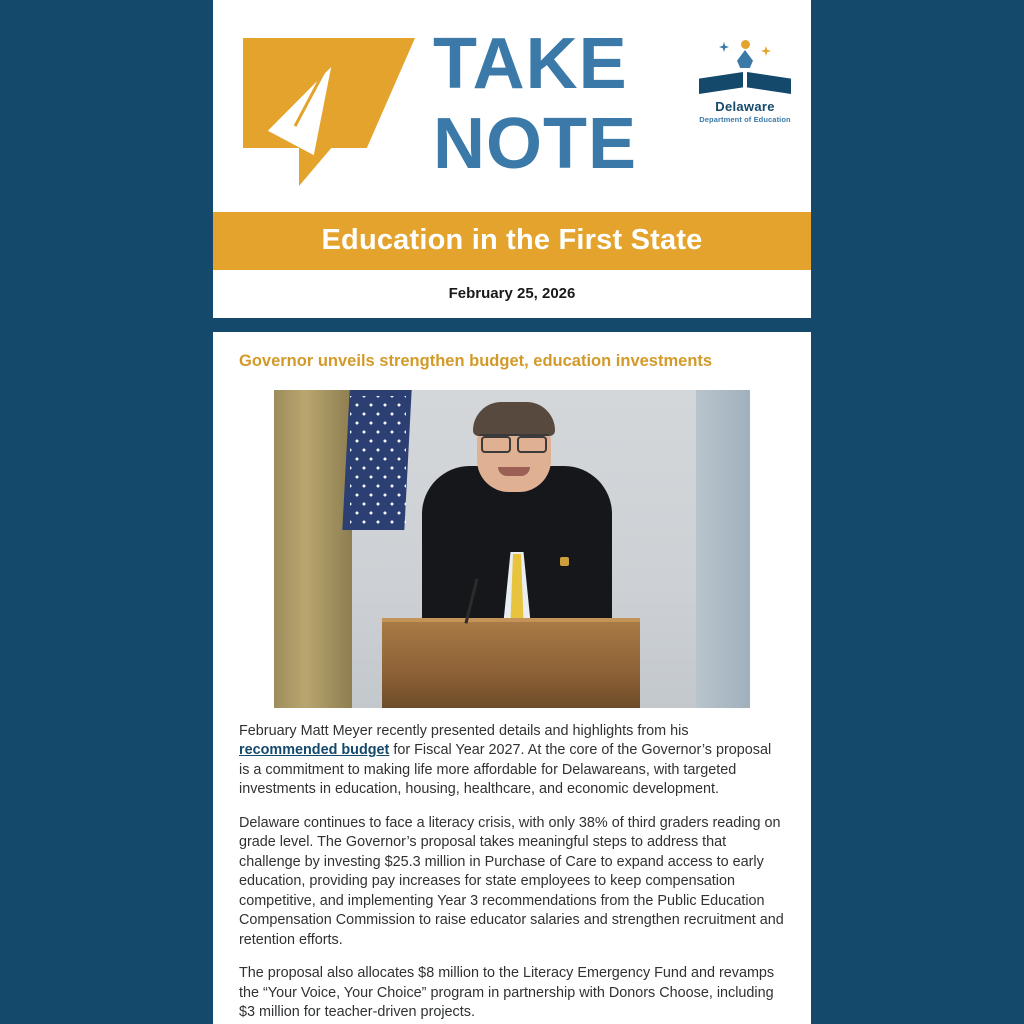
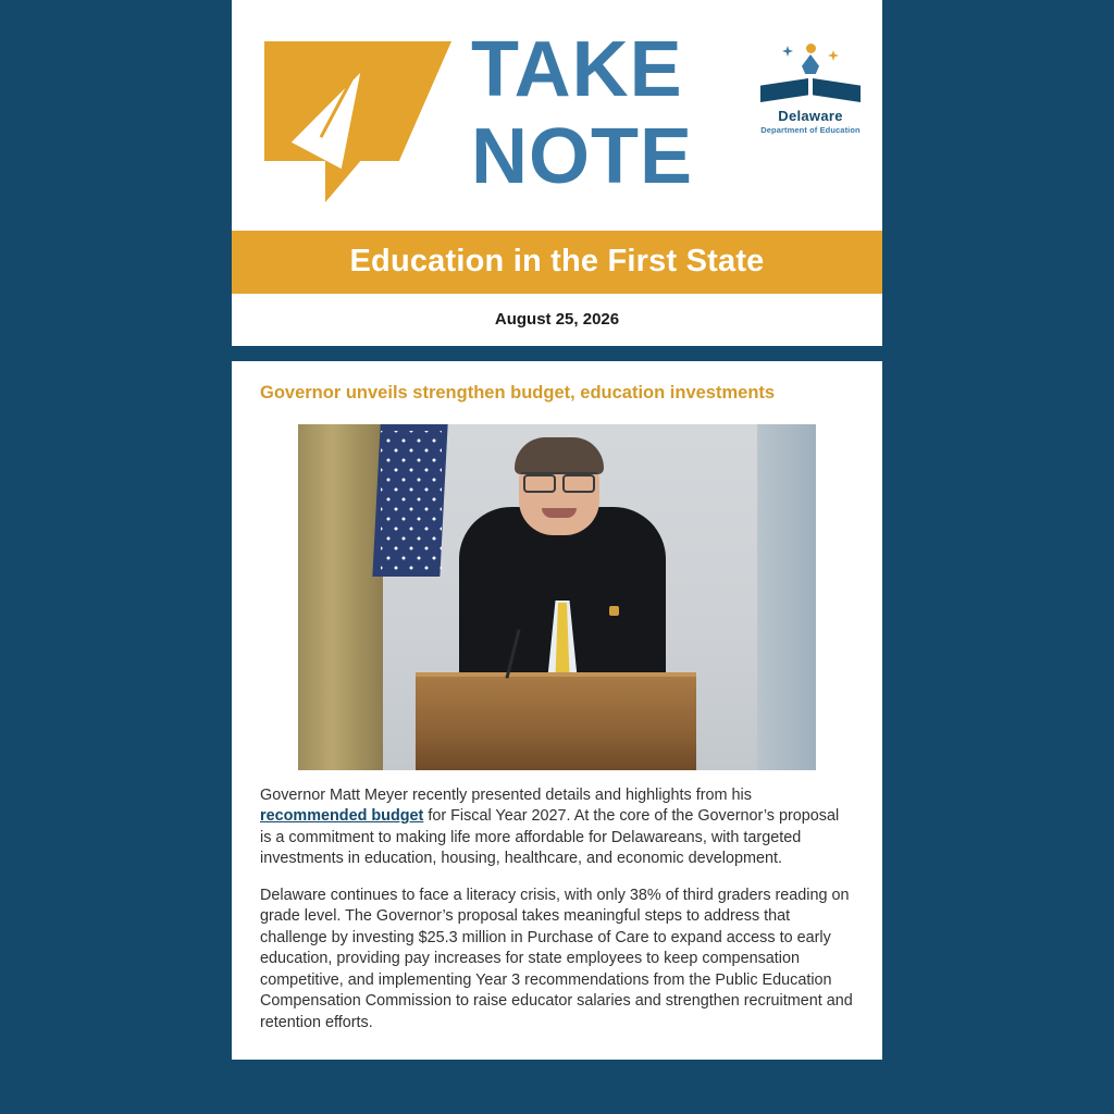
  TAKE
  NOTE
  Delaware
  Department of Education
  Education in the First State
- February 25, 2026
+ August 25, 2026
  Governor unveils strengthen budget, education investments
- February Matt Meyer recently presented details and highlights from his recommended budget for Fiscal Year 2027. At the core of the Governor’s proposal is a commitment to making life more affordable for Delawareans, with targeted investments in education, housing, healthcare, and economic development.
+ Governor Matt Meyer recently presented details and highlights from his recommended budget for Fiscal Year 2027. At the core of the Governor’s proposal is a commitment to making life more affordable for Delawareans, with targeted investments in education, housing, healthcare, and economic development.
  Delaware continues to face a literacy crisis, with only 38% of third graders reading on grade level. The Governor’s proposal takes meaningful steps to address that challenge by investing $25.3 million in Purchase of Care to expand access to early education, providing pay increases for state employees to keep compensation competitive, and implementing Year 3 recommendations from the Public Education Compensation Commission to raise educator salaries and strengthen recruitment and retention efforts.
- The proposal also allocates $8 million to the Literacy Emergency Fund and revamps the “Your Voice, Your Choice” program in partnership with Donors Choose, including $3 million for teacher-driven projects.
